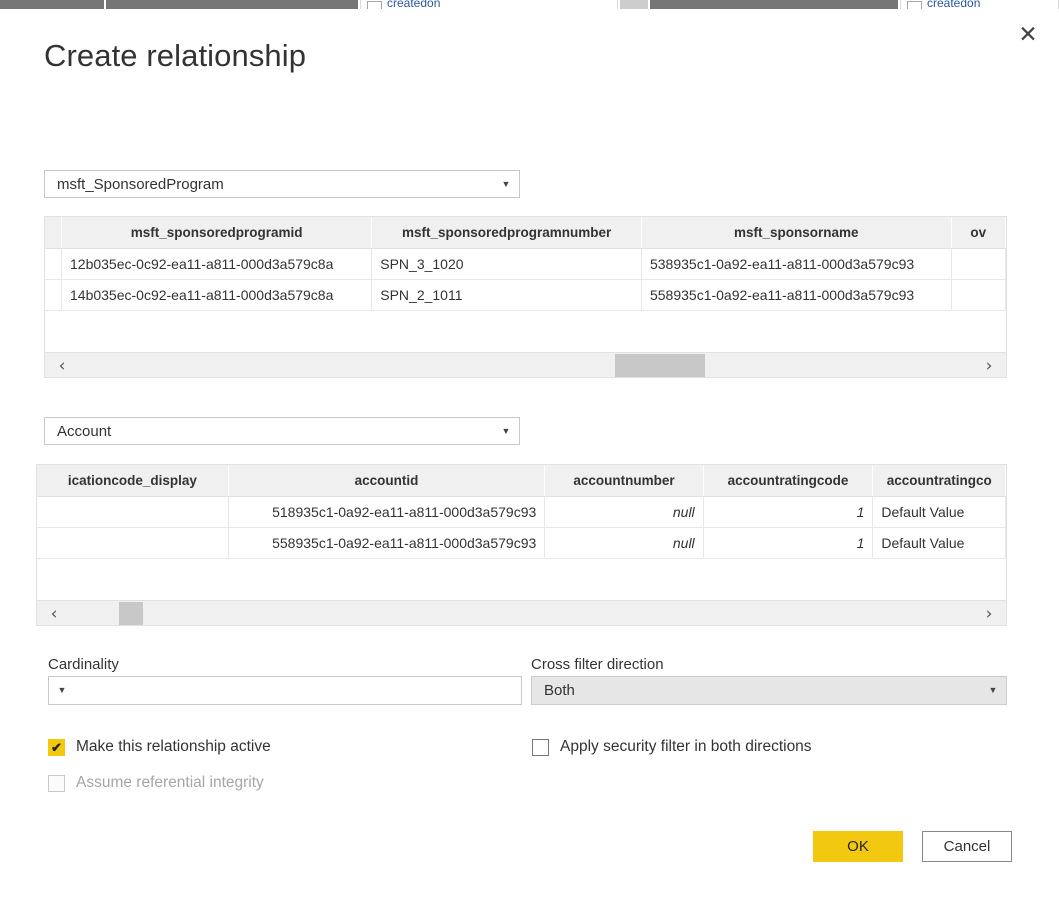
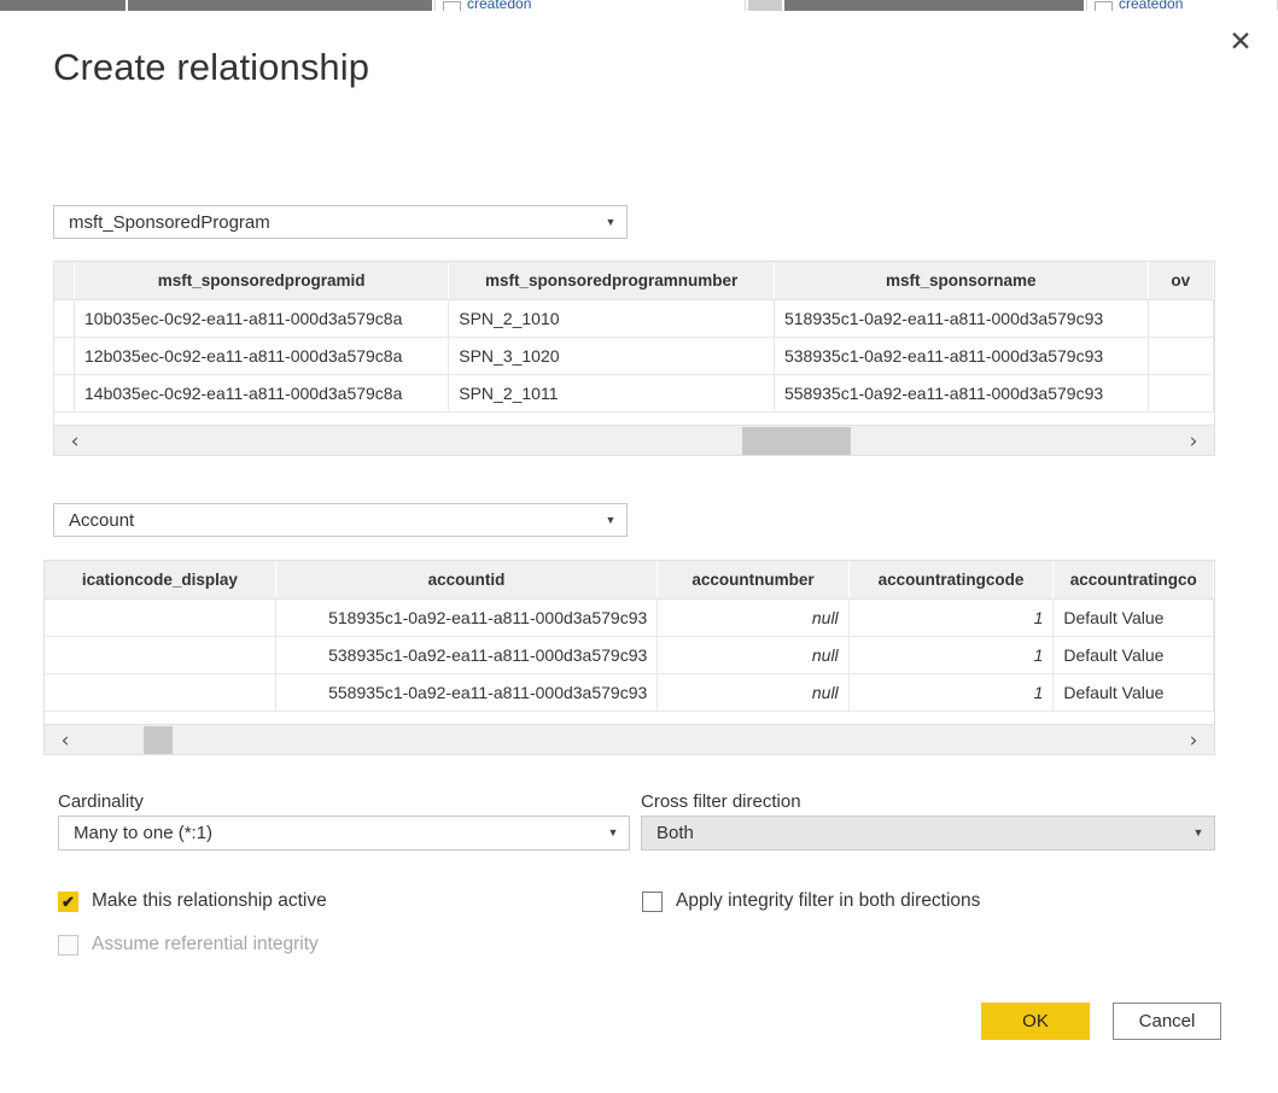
  createdon
  createdon
  ✕
  Create relationship
  msft_SponsoredProgram
  ▼
  	msft_sponsoredprogramid	msft_sponsoredprogramnumber	msft_sponsorname	ov
+ 	10b035ec-0c92-ea11-a811-000d3a579c8a	SPN_2_1010	518935c1-0a92-ea11-a811-000d3a579c93
  	12b035ec-0c92-ea11-a811-000d3a579c8a	SPN_3_1020	538935c1-0a92-ea11-a811-000d3a579c93
  	14b035ec-0c92-ea11-a811-000d3a579c8a	SPN_2_1011	558935c1-0a92-ea11-a811-000d3a579c93
  ‹
  ›
  Account
  ▼
  icationcode_display	accountid	accountnumber	accountratingcode	accountratingco
  	518935c1-0a92-ea11-a811-000d3a579c93	null	1	Default Value
+ 	538935c1-0a92-ea11-a811-000d3a579c93	null	1	Default Value
  	558935c1-0a92-ea11-a811-000d3a579c93	null	1	Default Value
  ‹
  ›
  Cardinality
+ Many to one (*:1)
  ▼
  Cross filter direction
  Both
  ▼
  ✔
  Make this relationship active
  Assume referential integrity
- Apply security filter in both directions
+ Apply integrity filter in both directions
  OK
  Cancel
